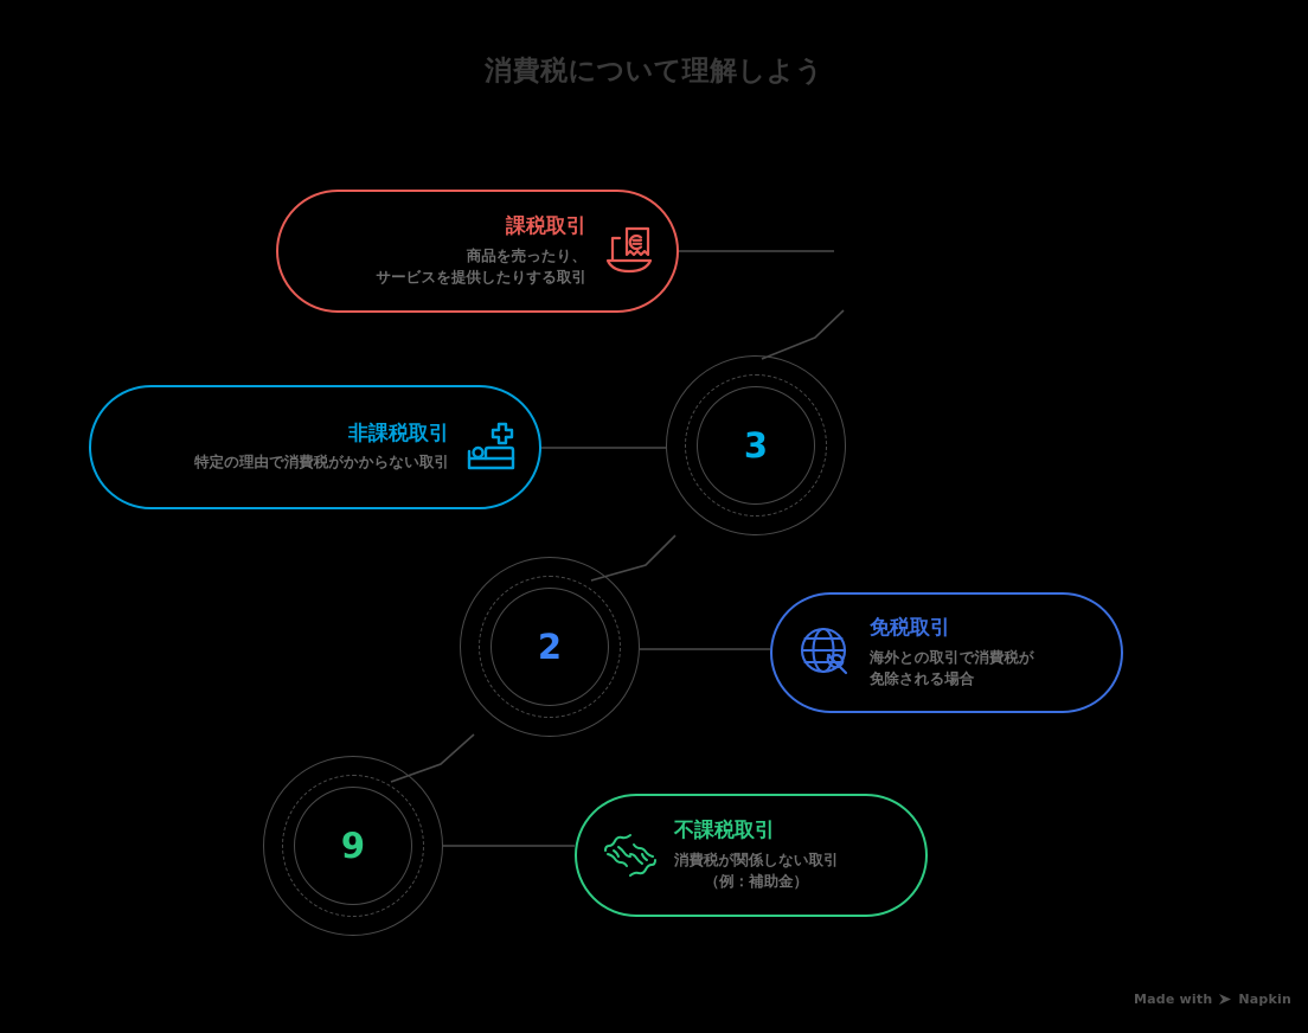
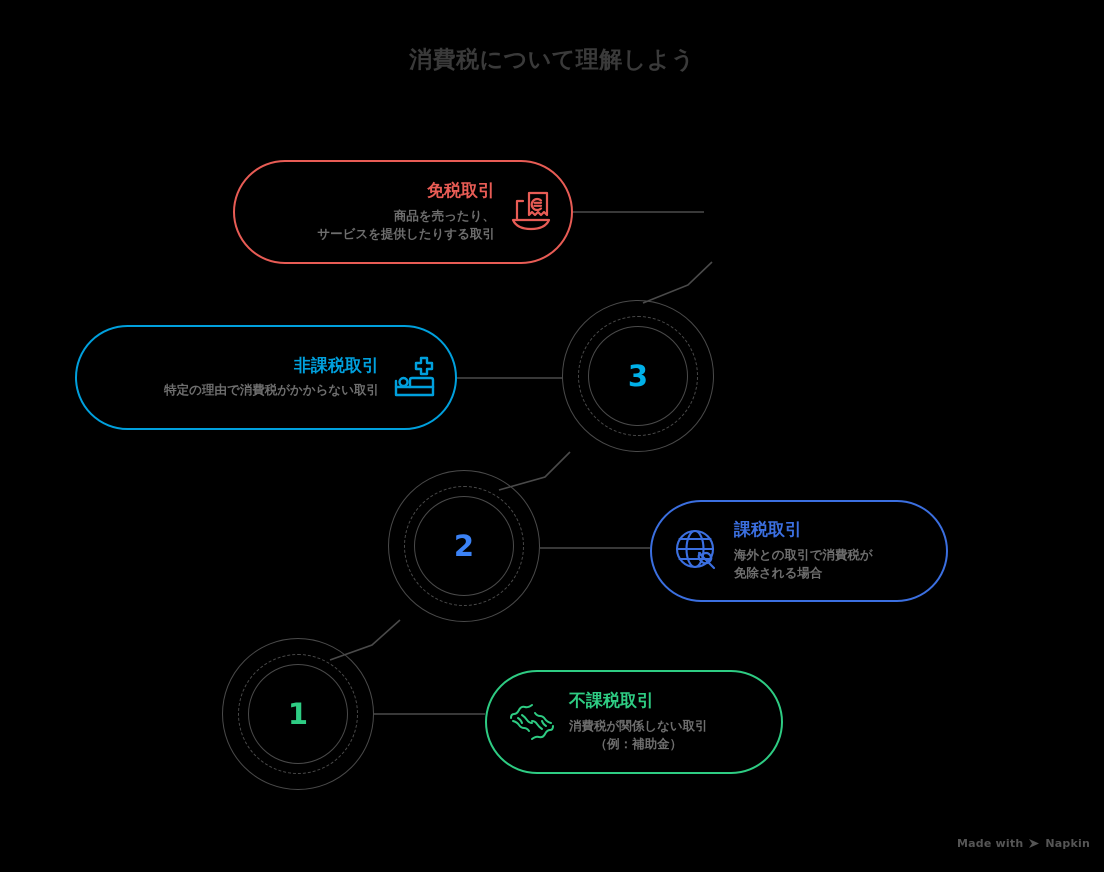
  消費税について理解しよう
  3
  2
- 9
+ 1
- 課税取引
+ 免税取引
  商品を売ったり、
  サービスを提供したりする取引
  非課税取引
  特定の理由で消費税がかからない取引
- 免税取引
+ 課税取引
  海外との取引で消費税が
  免除される場合
  不課税取引
  消費税が関係しない取引
  （例：補助金）
  Made with
  Napkin
